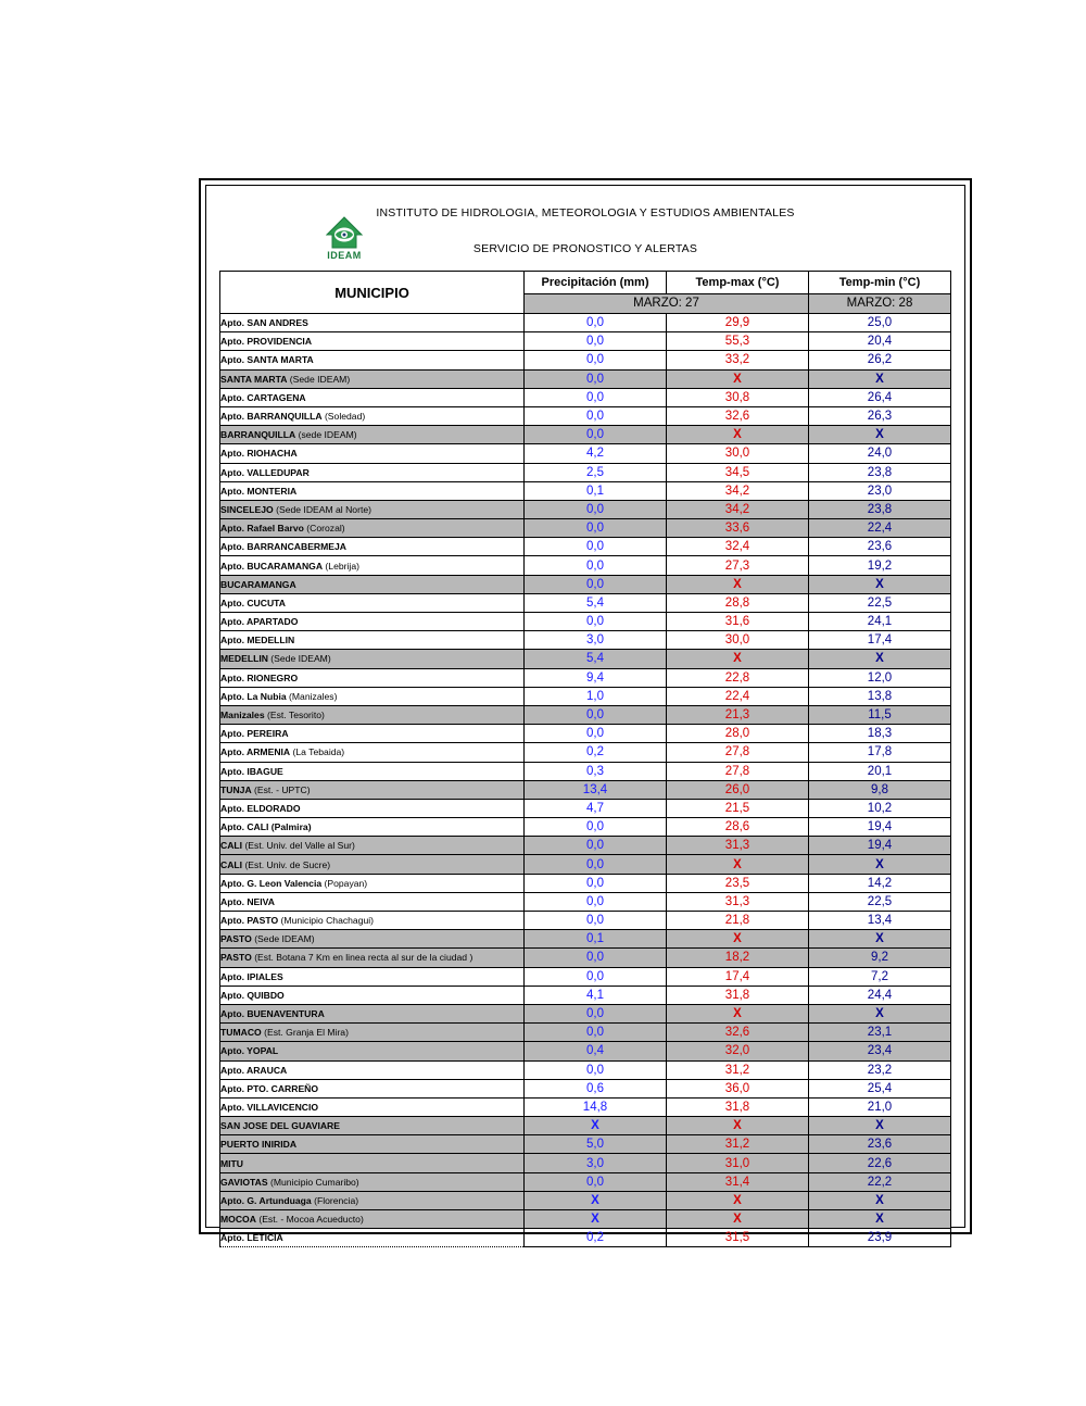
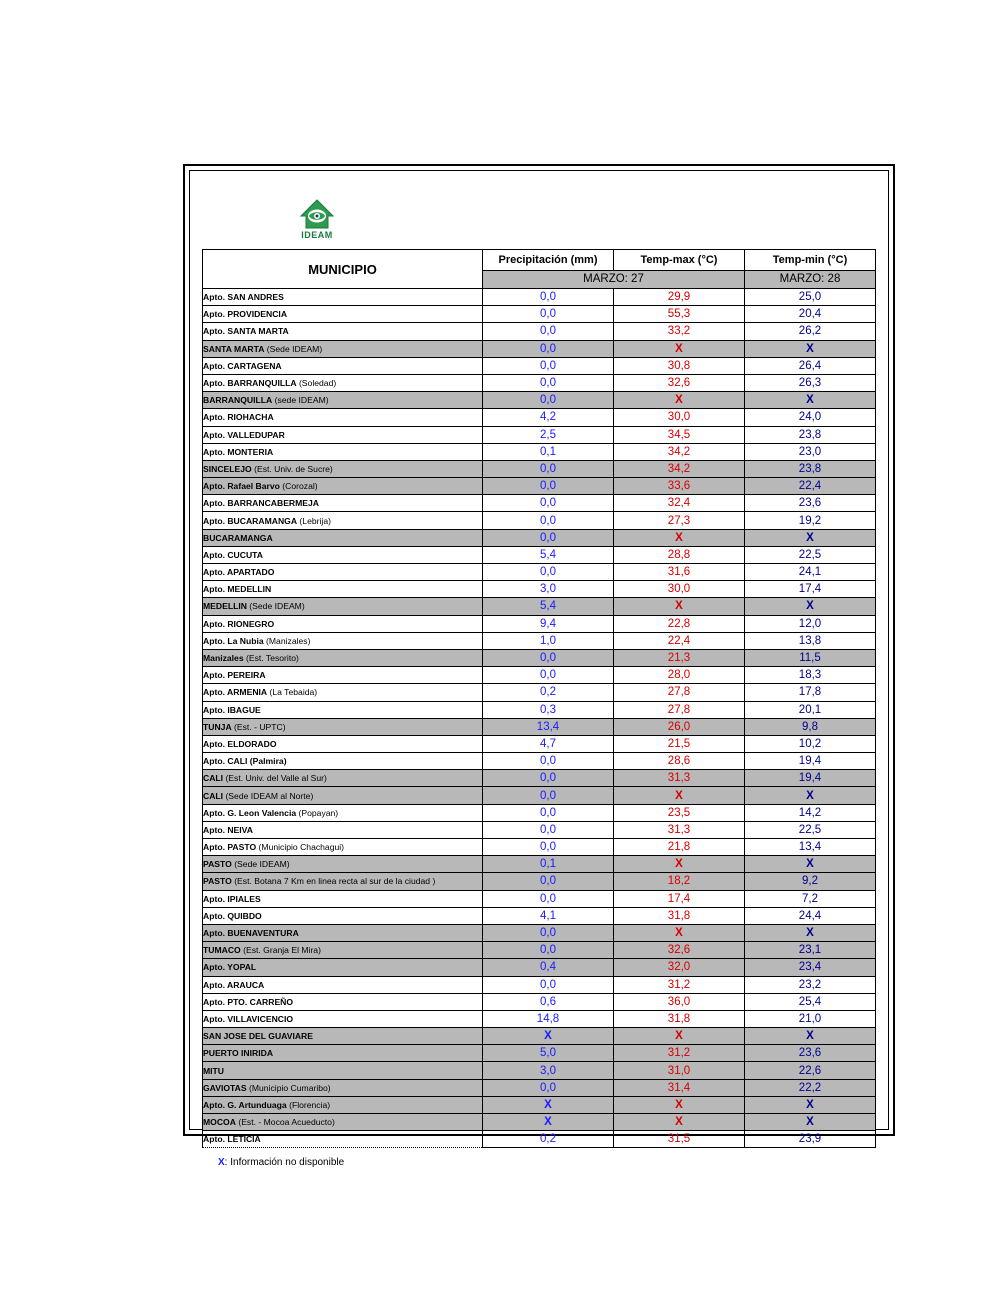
  IDEAM
- INSTITUTO DE HIDROLOGIA, METEOROLOGIA Y ESTUDIOS AMBIENTALES
- SERVICIO DE PRONOSTICO Y ALERTAS
  MUNICIPIO	Precipitación (mm)	Temp-max (°C)	Temp-min (°C)
  MARZO: 27	MARZO: 28
  Apto. SAN ANDRES	0,0	29,9	25,0
  Apto. PROVIDENCIA	0,0	55,3	20,4
  Apto. SANTA MARTA	0,0	33,2	26,2
  SANTA MARTA (Sede IDEAM)	0,0	X	X
  Apto. CARTAGENA	0,0	30,8	26,4
  Apto. BARRANQUILLA (Soledad)	0,0	32,6	26,3
  BARRANQUILLA (sede IDEAM)	0,0	X	X
  Apto. RIOHACHA	4,2	30,0	24,0
  Apto. VALLEDUPAR	2,5	34,5	23,8
  Apto. MONTERIA	0,1	34,2	23,0
- SINCELEJO (Sede IDEAM al Norte)	0,0	34,2	23,8
+ SINCELEJO (Est. Univ. de Sucre)	0,0	34,2	23,8
  Apto. Rafael Barvo (Corozal)	0,0	33,6	22,4
  Apto. BARRANCABERMEJA	0,0	32,4	23,6
  Apto. BUCARAMANGA (Lebrija)	0,0	27,3	19,2
  BUCARAMANGA	0,0	X	X
  Apto. CUCUTA	5,4	28,8	22,5
  Apto. APARTADO	0,0	31,6	24,1
  Apto. MEDELLIN	3,0	30,0	17,4
  MEDELLIN (Sede IDEAM)	5,4	X	X
  Apto. RIONEGRO	9,4	22,8	12,0
  Apto. La Nubia (Manizales)	1,0	22,4	13,8
  Manizales (Est. Tesorito)	0,0	21,3	11,5
  Apto. PEREIRA	0,0	28,0	18,3
  Apto. ARMENIA (La Tebaida)	0,2	27,8	17,8
  Apto. IBAGUE	0,3	27,8	20,1
  TUNJA (Est. - UPTC)	13,4	26,0	9,8
  Apto. ELDORADO	4,7	21,5	10,2
  Apto. CALI (Palmira)	0,0	28,6	19,4
  CALI (Est. Univ. del Valle al Sur)	0,0	31,3	19,4
- CALI (Est. Univ. de Sucre)	0,0	X	X
+ CALI (Sede IDEAM al Norte)	0,0	X	X
  Apto. G. Leon Valencia (Popayan)	0,0	23,5	14,2
  Apto. NEIVA	0,0	31,3	22,5
  Apto. PASTO (Municipio Chachagui)	0,0	21,8	13,4
  PASTO (Sede IDEAM)	0,1	X	X
  PASTO (Est. Botana 7 Km en linea recta al sur de la ciudad )	0,0	18,2	9,2
  Apto. IPIALES	0,0	17,4	7,2
  Apto. QUIBDO	4,1	31,8	24,4
  Apto. BUENAVENTURA	0,0	X	X
  TUMACO (Est. Granja El Mira)	0,0	32,6	23,1
  Apto. YOPAL	0,4	32,0	23,4
  Apto. ARAUCA	0,0	31,2	23,2
  Apto. PTO. CARREÑO	0,6	36,0	25,4
  Apto. VILLAVICENCIO	14,8	31,8	21,0
  SAN JOSE DEL GUAVIARE	X	X	X
  PUERTO INIRIDA	5,0	31,2	23,6
  MITU	3,0	31,0	22,6
  GAVIOTAS (Municipio Cumaribo)	0,0	31,4	22,2
  Apto. G. Artunduaga (Florencia)	X	X	X
  MOCOA (Est. - Mocoa Acueducto)	X	X	X
  Apto. LETICIA	0,2	31,5	23,9
+ X: Información no disponible
